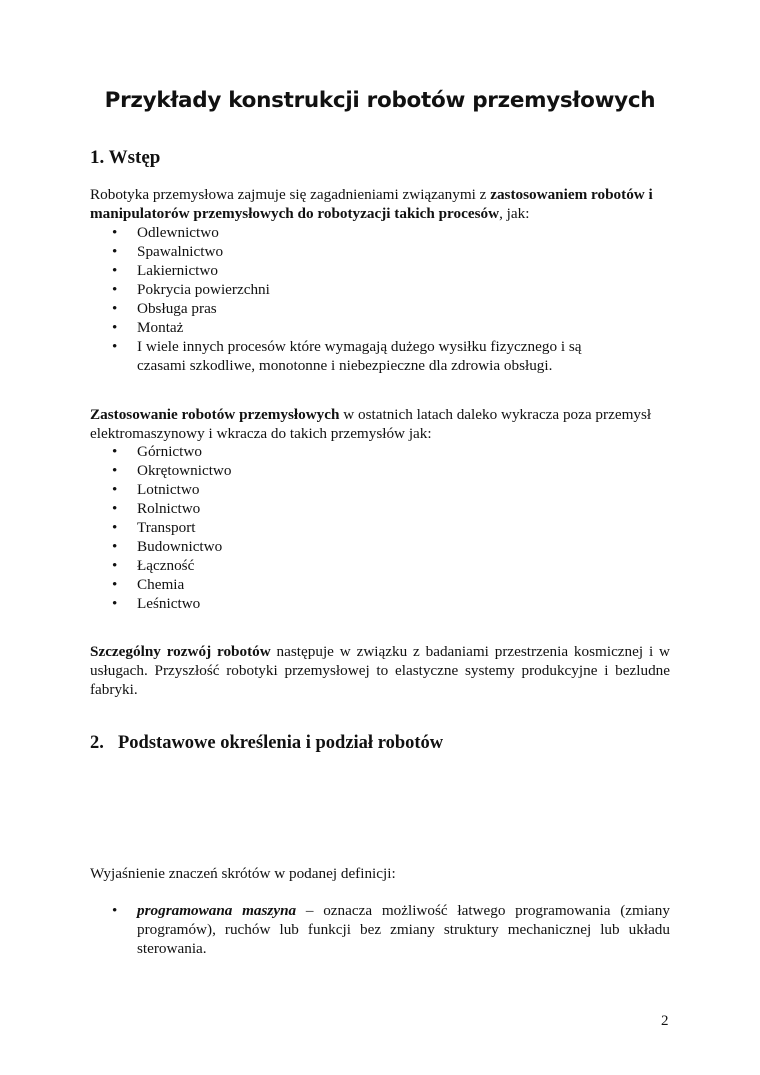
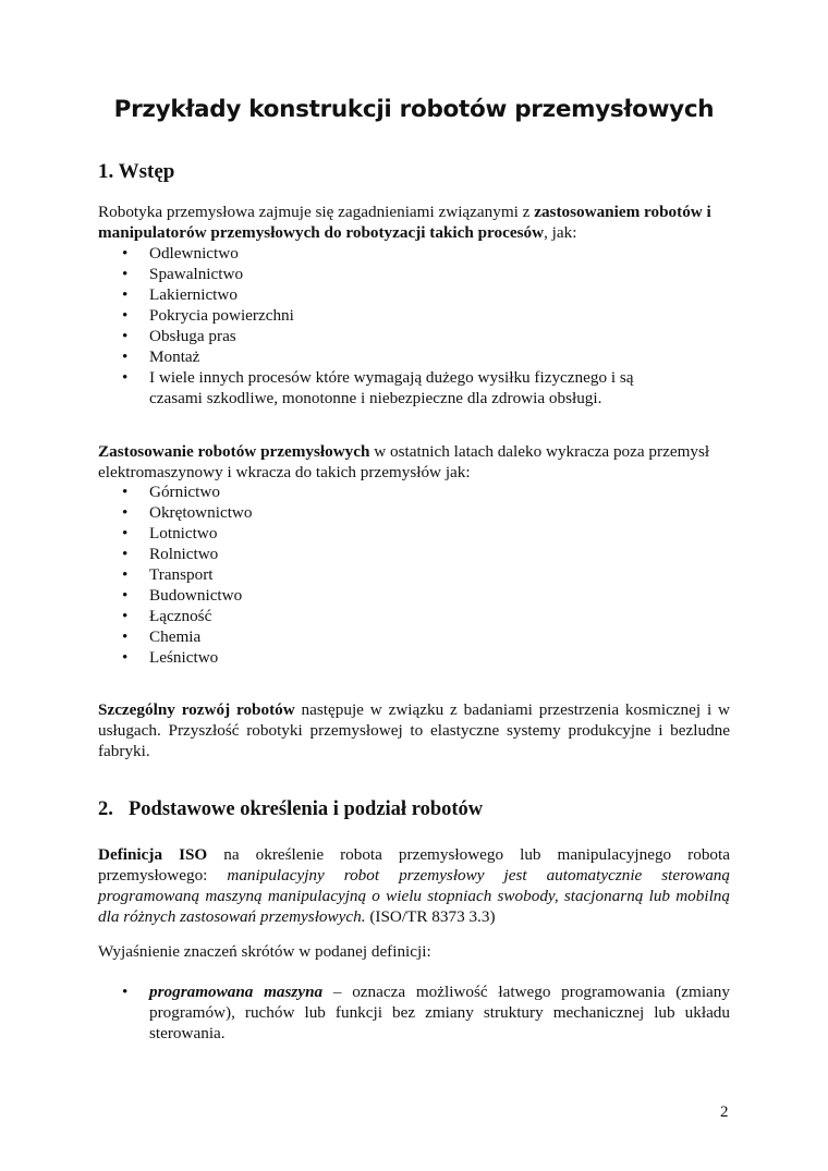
  Przykłady konstrukcji robotów przemysłowych
  1. Wstęp
  Robotyka przemysłowa zajmuje się zagadnieniami związanymi z zastosowaniem robotów i manipulatorów przemysłowych do robotyzacji takich procesów, jak:
  •
  Odlewnictwo
  •
  Spawalnictwo
  •
  Lakiernictwo
  •
  Pokrycia powierzchni
  •
  Obsługa pras
  •
  Montaż
  •
  I wiele innych procesów które wymagają dużego wysiłku fizycznego i są czasami szkodliwe, monotonne i niebezpieczne dla zdrowia obsługi.
  Zastosowanie robotów przemysłowych w ostatnich latach daleko wykracza poza przemysł elektromaszynowy i wkracza do takich przemysłów jak:
  •
  Górnictwo
  •
  Okrętownictwo
  •
  Lotnictwo
  •
  Rolnictwo
  •
  Transport
  •
  Budownictwo
  •
  Łączność
  •
  Chemia
  •
  Leśnictwo
  Szczególny rozwój robotów następuje w związku z badaniami przestrzenia kosmicznej i w usługach. Przyszłość robotyki przemysłowej to elastyczne systemy produkcyjne i bezludne fabryki.
  2. Podstawowe określenia i podział robotów
+ Definicja ISO na określenie robota przemysłowego lub manipulacyjnego robota przemysłowego: manipulacyjny robot przemysłowy jest automatycznie sterowaną programowaną maszyną manipulacyjną o wielu stopniach swobody, stacjonarną lub mobilną dla różnych zastosowań przemysłowych. (ISO/TR 8373 3.3)
  Wyjaśnienie znaczeń skrótów w podanej definicji:
  •
  programowana maszyna – oznacza możliwość łatwego programowania (zmiany programów), ruchów lub funkcji bez zmiany struktury mechanicznej lub układu sterowania.
  2
